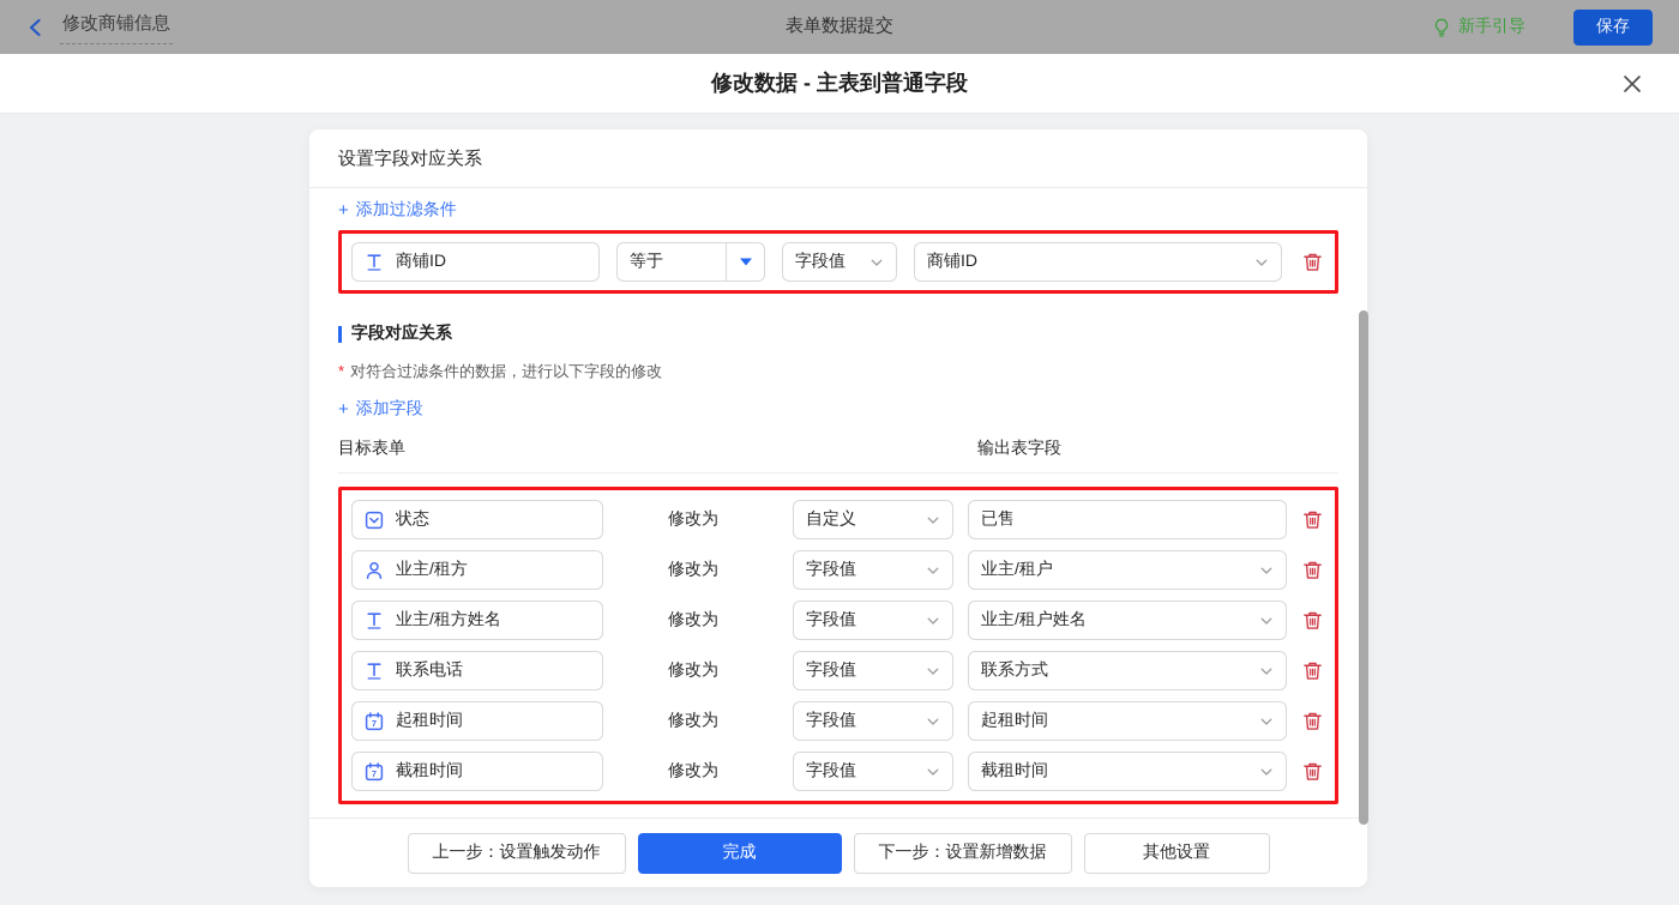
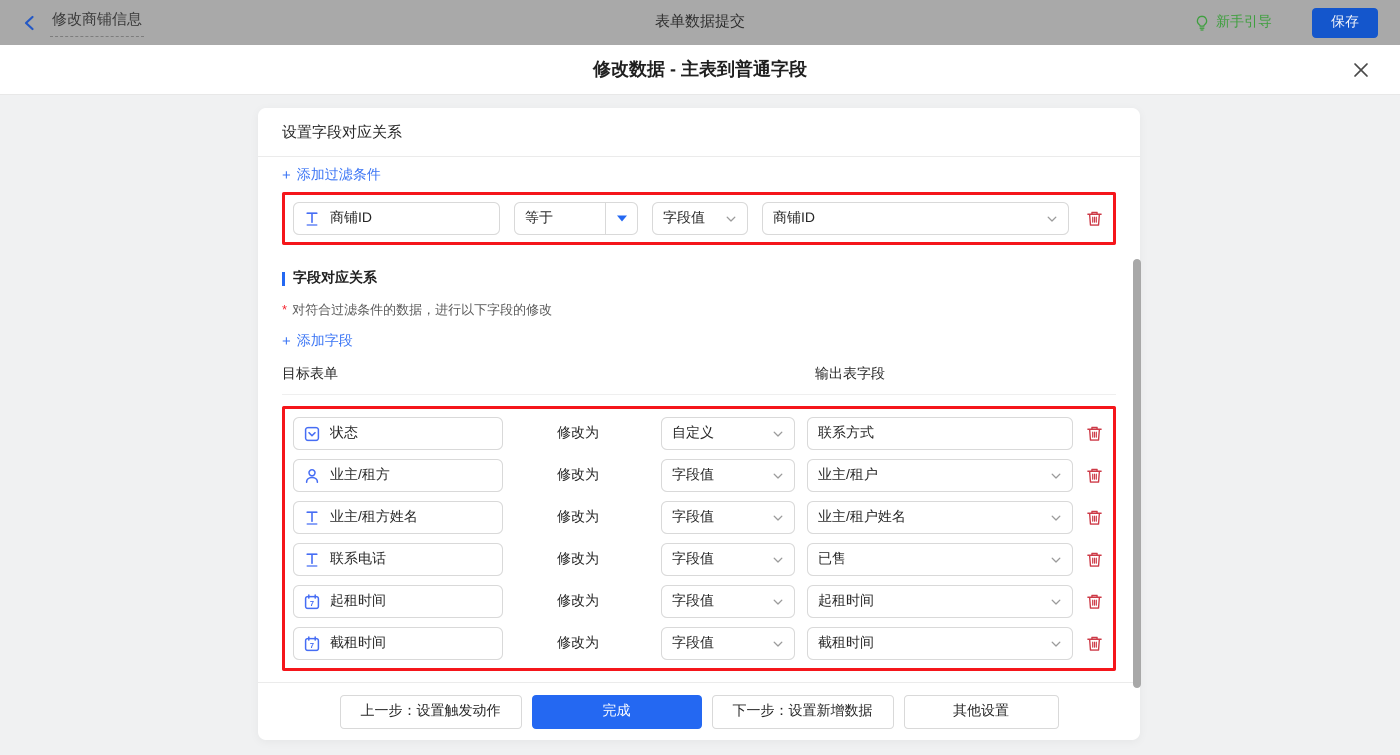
  修改商铺信息
  表单数据提交
  新手引导
  保存
  修改数据 - 主表到普通字段
  设置字段对应关系
  +
  添加过滤条件
  商铺ID
  等于
  字段值
  商铺ID
  字段对应关系
  * 对符合过滤条件的数据，进行以下字段的修改
  +
  添加字段
  目标表单
  输出表字段
  状态
  修改为
  自定义
- 已售
+ 联系方式
  业主/租方
  修改为
  字段值
  业主/租户
  业主/租方姓名
  修改为
  字段值
  业主/租户姓名
  联系电话
  修改为
  字段值
- 联系方式
+ 已售
  7
  起租时间
  修改为
  字段值
  起租时间
  7
  截租时间
  修改为
  字段值
  截租时间
  上一步：设置触发动作
  完成
  下一步：设置新增数据
  其他设置
